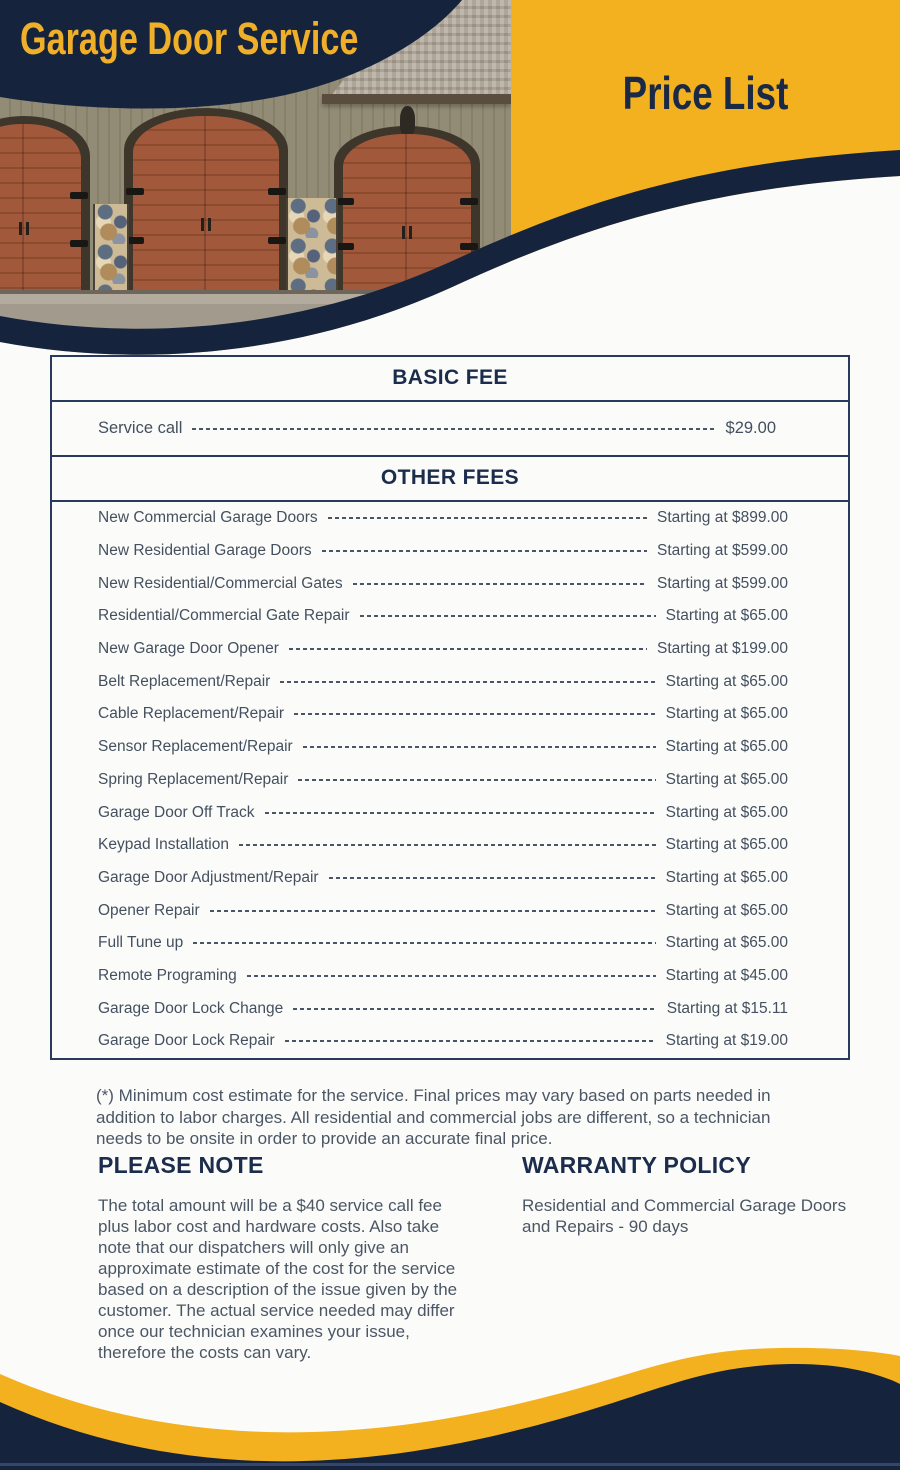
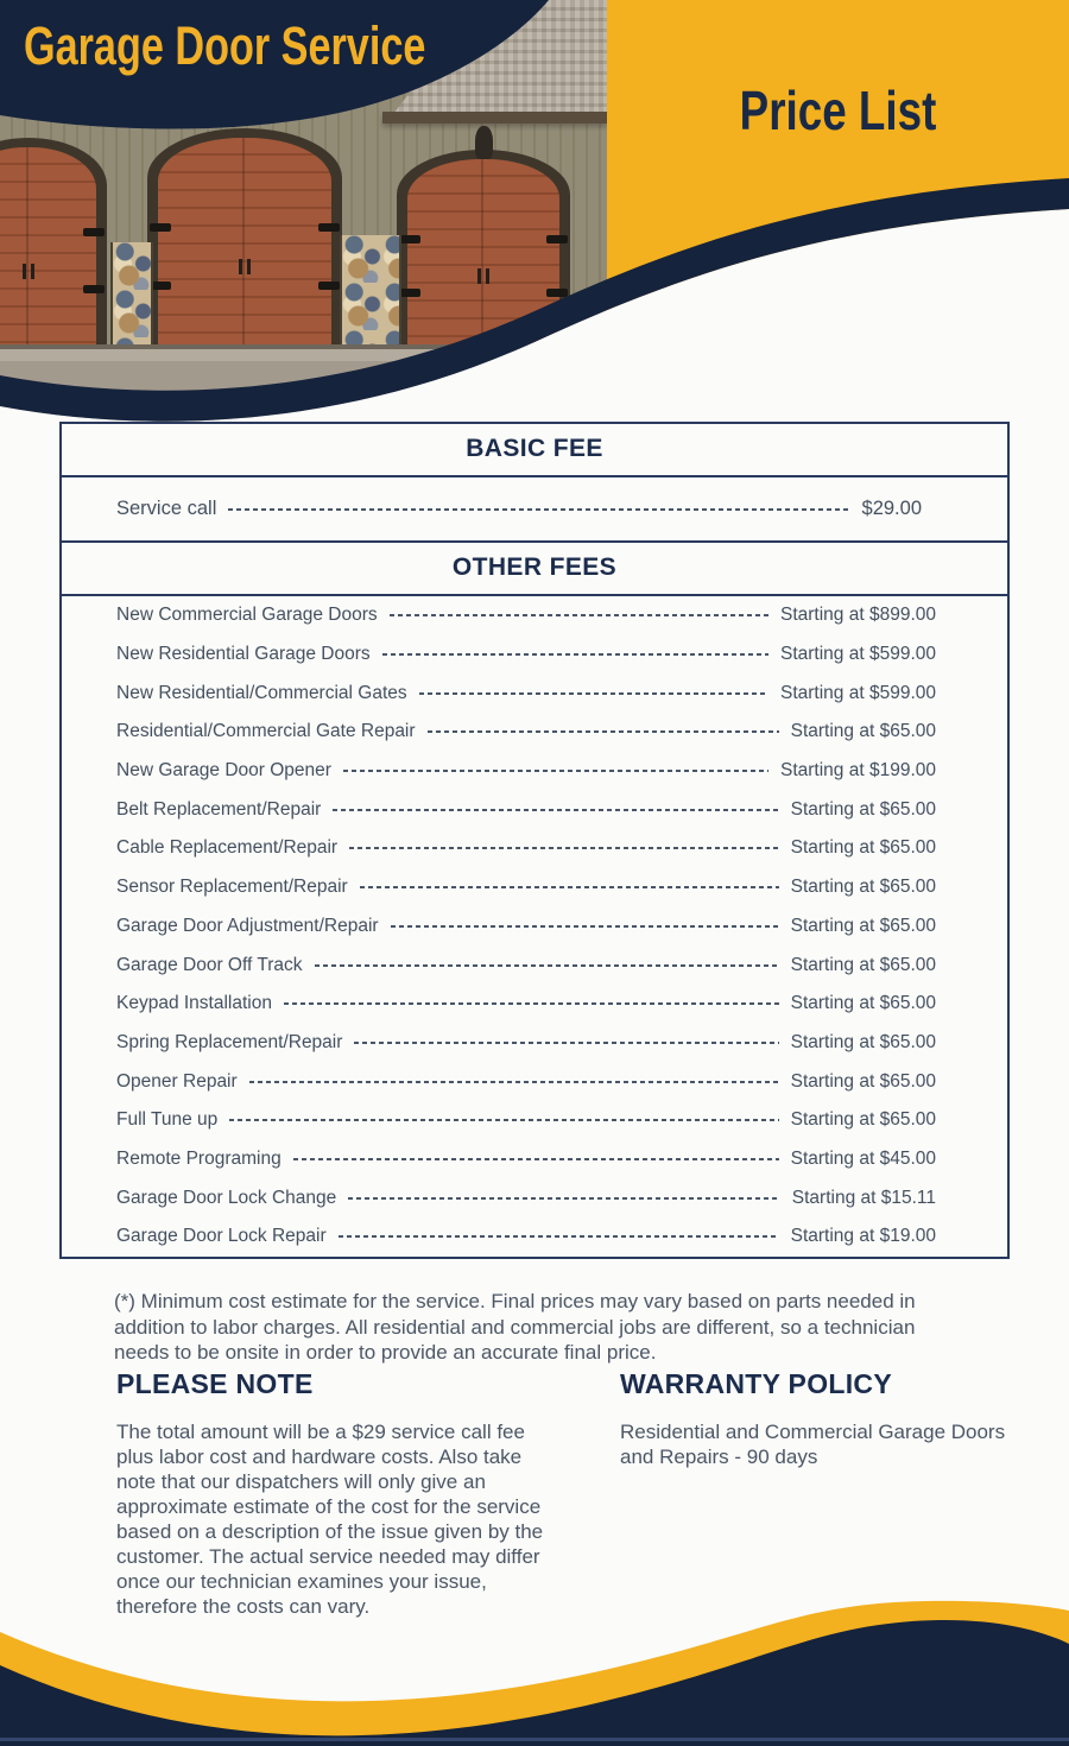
  Garage Door Service
  Price List
  BASIC FEE
  Service call
  $29.00
  OTHER FEES
  New Commercial Garage Doors
  Starting at $899.00
  New Residential Garage Doors
  Starting at $599.00
  New Residential/Commercial Gates
  Starting at $599.00
  Residential/Commercial Gate Repair
  Starting at $65.00
  New Garage Door Opener
  Starting at $199.00
  Belt Replacement/Repair
  Starting at $65.00
  Cable Replacement/Repair
  Starting at $65.00
  Sensor Replacement/Repair
  Starting at $65.00
- Spring Replacement/Repair
+ Garage Door Adjustment/Repair
  Starting at $65.00
  Garage Door Off Track
  Starting at $65.00
  Keypad Installation
  Starting at $65.00
- Garage Door Adjustment/Repair
+ Spring Replacement/Repair
  Starting at $65.00
  Opener Repair
  Starting at $65.00
  Full Tune up
  Starting at $65.00
  Remote Programing
  Starting at $45.00
  Garage Door Lock Change
  Starting at $15.11
  Garage Door Lock Repair
  Starting at $19.00
  (*) Minimum cost estimate for the service. Final prices may vary based on parts needed in addition to labor charges. All residential and commercial jobs are different, so a technician needs to be onsite in order to provide an accurate final price.
  PLEASE NOTE
- The total amount will be a $40 service call fee plus labor cost and hardware costs. Also take note that our dispatchers will only give an approximate estimate of the cost for the service based on a description of the issue given by the customer. The actual service needed may differ once our technician examines your issue, therefore the costs can vary.
+ The total amount will be a $29 service call fee plus labor cost and hardware costs. Also take note that our dispatchers will only give an approximate estimate of the cost for the service based on a description of the issue given by the customer. The actual service needed may differ once our technician examines your issue, therefore the costs can vary.
  WARRANTY POLICY
  Residential and Commercial Garage Doors and Repairs - 90 days
